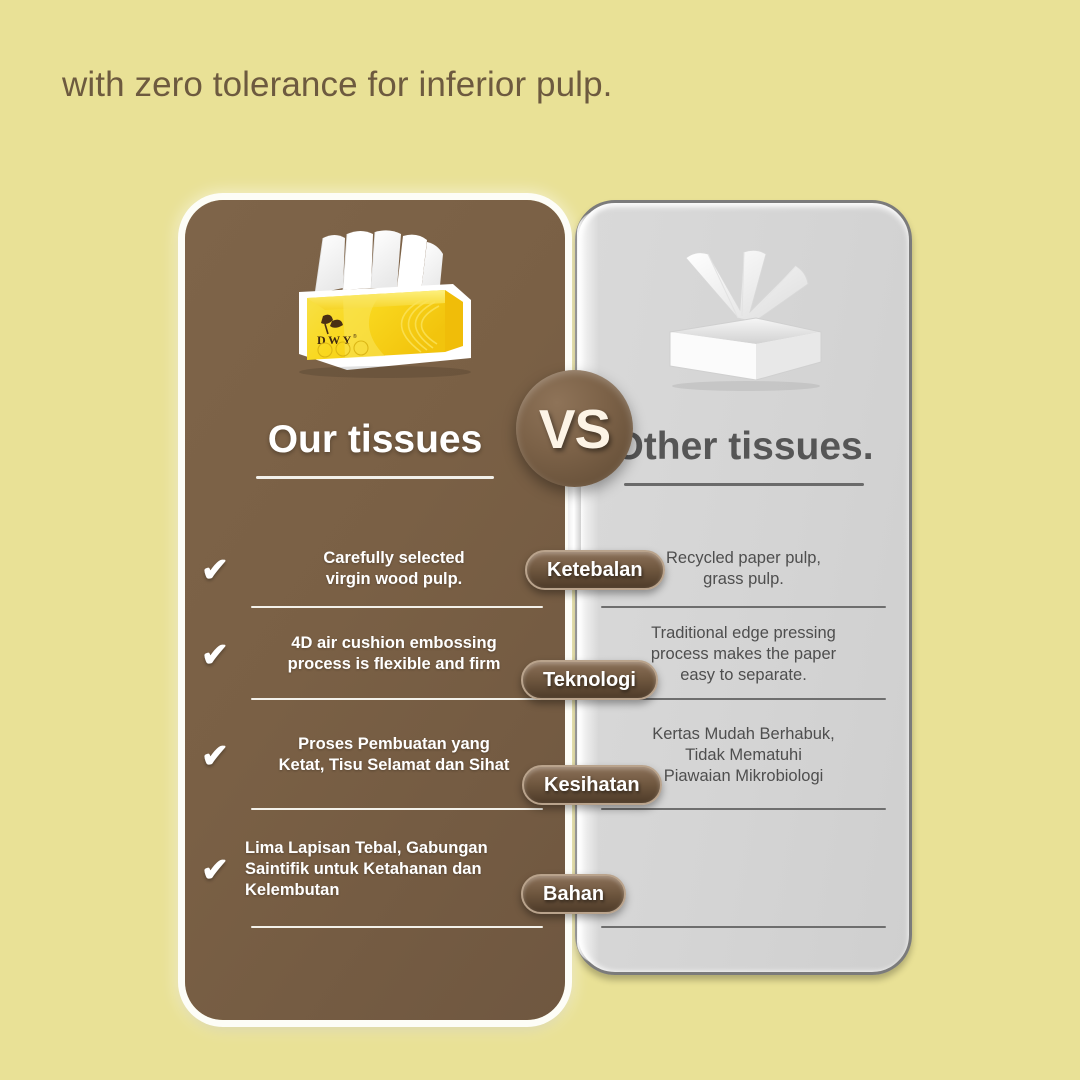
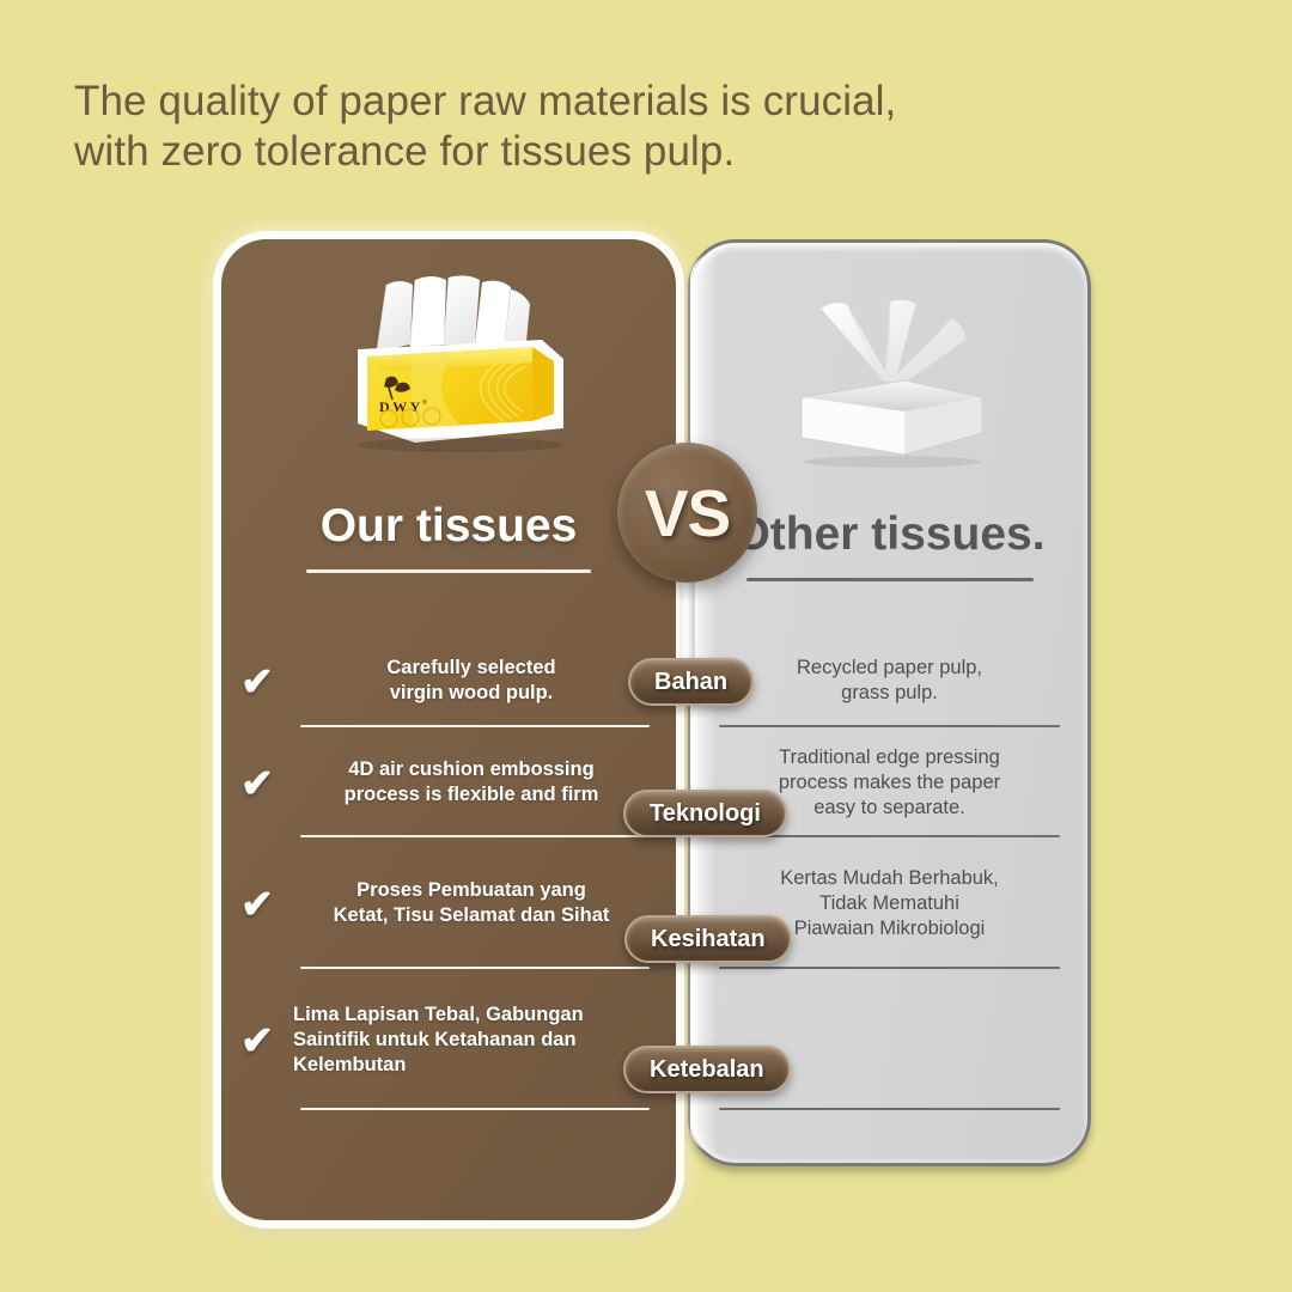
+ The quality of paper raw materials is crucial,
- with zero tolerance for inferior pulp.
+ with zero tolerance for tissues pulp.
  DWY
  ther tissues.
  Our tissues
  VS
  Recycled paper pulp,
  grass pulp.
  Traditional edge pressing
  process makes the paper
  easy to separate.
  Kertas Mudah Berhabuk,
  Tidak Mematuhi
  Piawaian Mikrobiologi
  ✔
  Carefully selected
  virgin wood pulp.
  ✔
  4D air cushion embossing
  process is flexible and firm
  ✔
  Proses Pembuatan yang
  Ketat, Tisu Selamat dan Sihat
  ✔
  Lima Lapisan Tebal, Gabungan
  Saintifik untuk Ketahanan dan
  Kelembutan
- Ketebalan
+ Bahan
  Teknologi
  Kesihatan
- Bahan
+ Ketebalan
